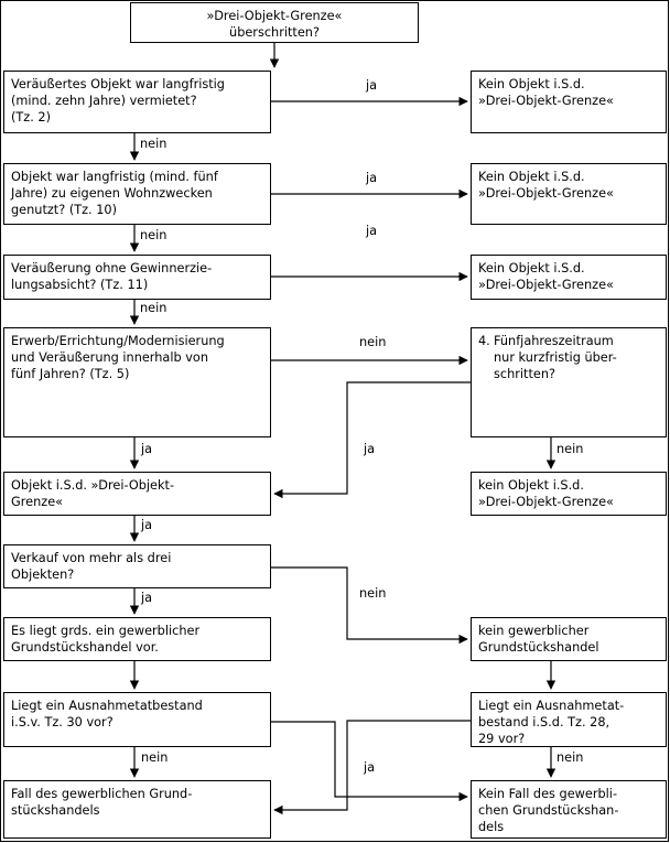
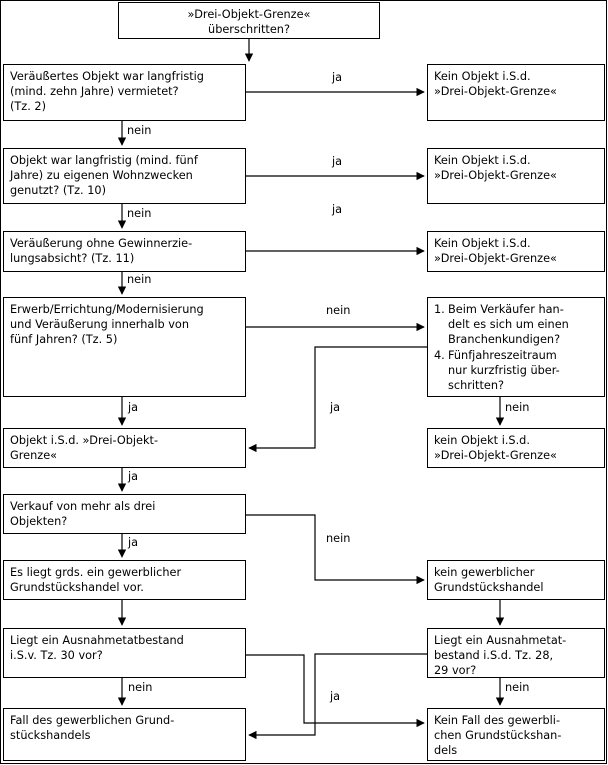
  »Drei-Objekt-Grenze«
  überschritten?
  Veräußertes Objekt war langfristig
  (mind. zehn Jahre) vermietet?
  (Tz. 2)
  Kein Objekt i.S.d.
  »Drei-Objekt-Grenze«
  Objekt war langfristig (mind. fünf
  Jahre) zu eigenen Wohnzwecken
  genutzt? (Tz. 10)
  Kein Objekt i.S.d.
  »Drei-Objekt-Grenze«
  Veräußerung ohne Gewinnerzie-
  lungsabsicht? (Tz. 11)
  Kein Objekt i.S.d.
  »Drei-Objekt-Grenze«
  Erwerb/Errichtung/Modernisierung
  und Veräußerung innerhalb von
  fünf Jahren? (Tz. 5)
  Objekt i.S.d. »Drei-Objekt-
  Grenze«
  kein Objekt i.S.d.
  »Drei-Objekt-Grenze«
  Verkauf von mehr als drei
  Objekten?
  Es liegt grds. ein gewerblicher
  Grundstückshandel vor.
  kein gewerblicher
  Grundstückshandel
  Liegt ein Ausnahmetatbestand
  i.S.v. Tz. 30 vor?
  Liegt ein Ausnahmetat-
  bestand i.S.d. Tz. 28,
  29 vor?
  Fall des gewerblichen Grund-
  stückshandels
  Kein Fall des gewerbli-
  chen Grundstückshan-
  dels
+ 1.
+ Beim Verkäufer han-
+ delt es sich um einen
+ Branchenkundigen?
  4.
  Fünfjahreszeitraum
  nur kurzfristig über-
  schritten?
  ja
  nein
  ja
  ja
  nein
  nein
  nein
  ja
  ja
  nein
  ja
  ja
  nein
  nein
  ja
  nein
